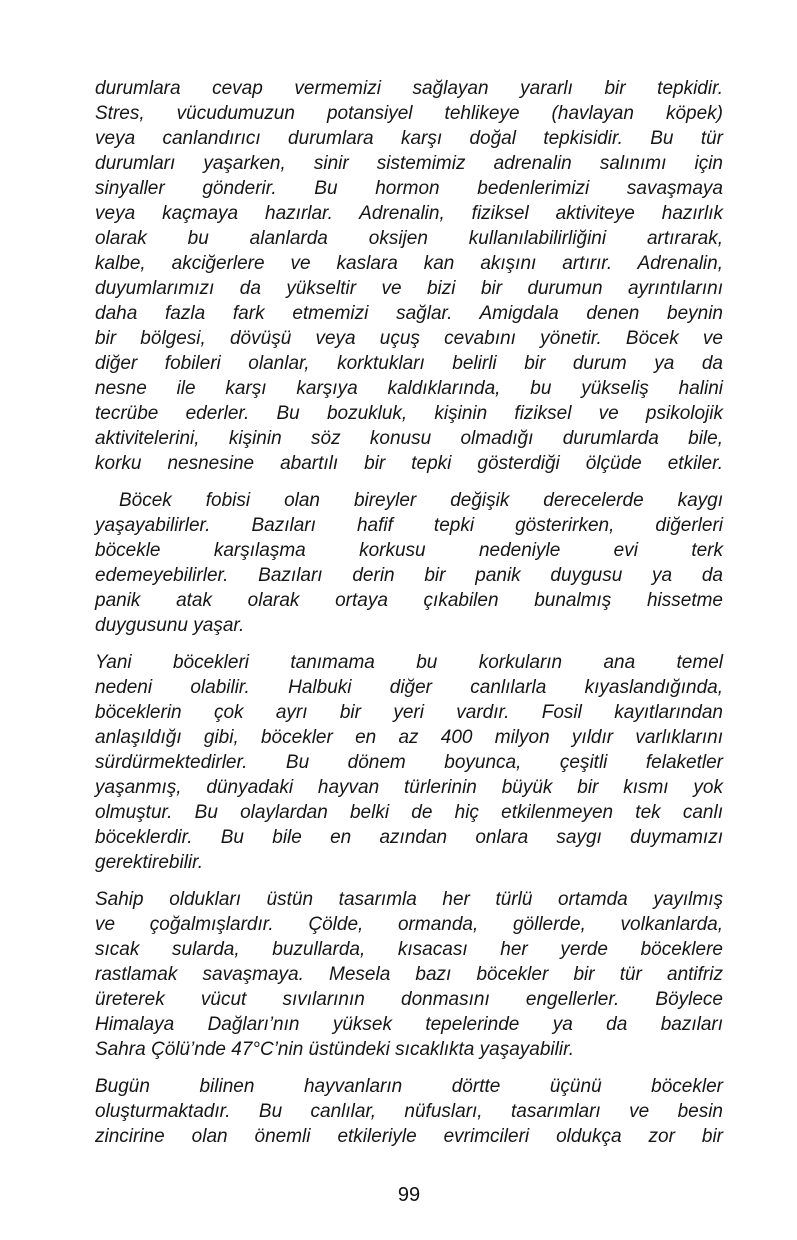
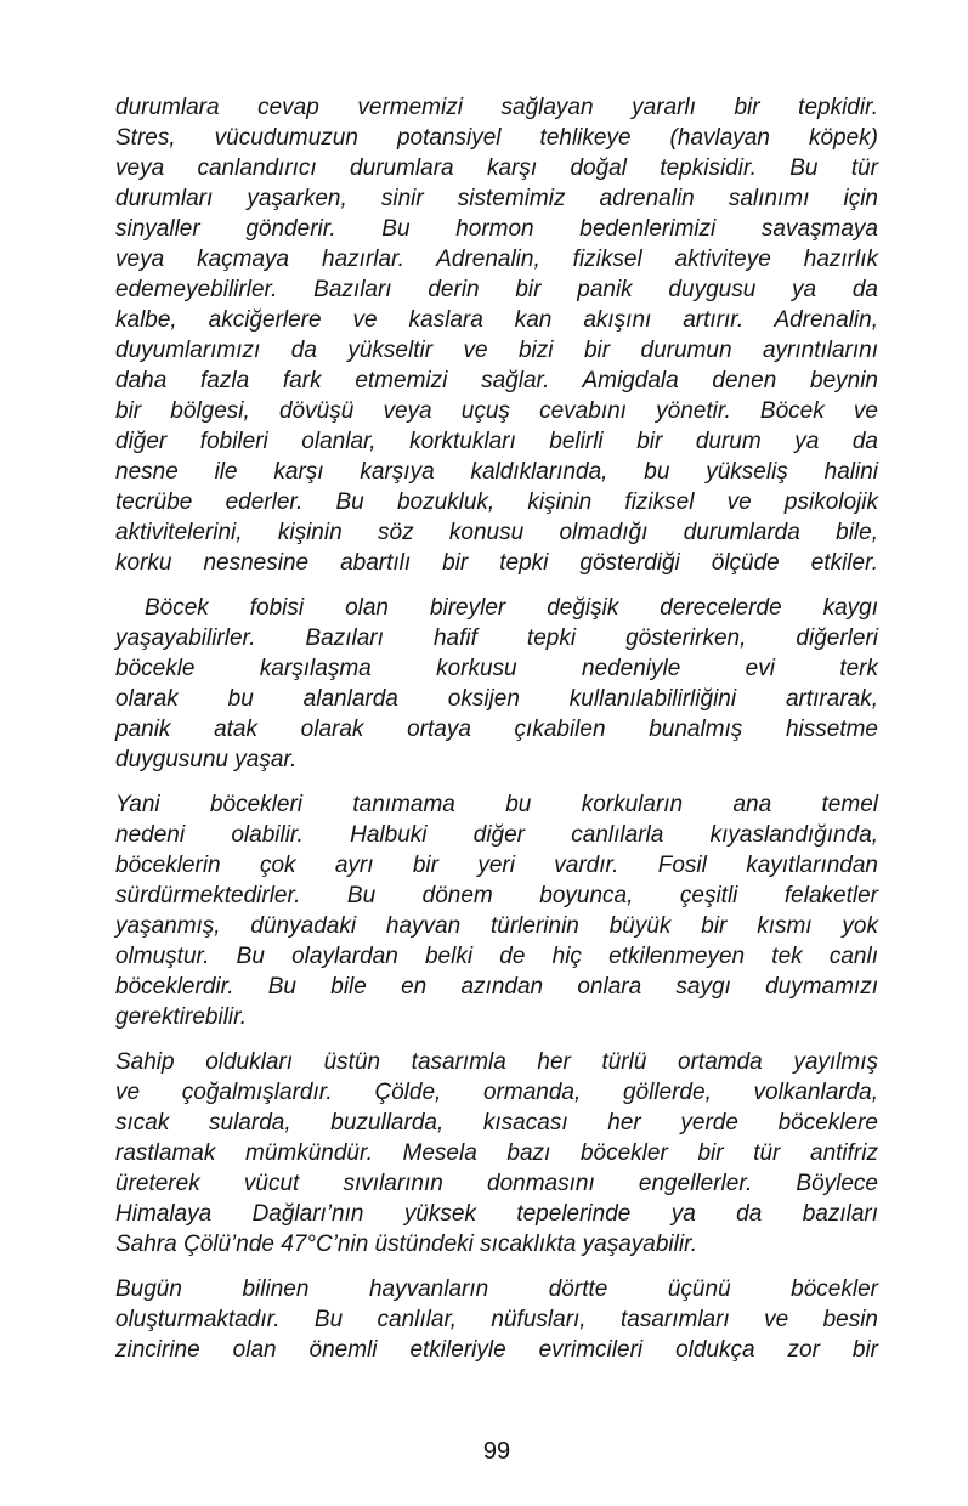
  durumlara cevap vermemizi sağlayan yararlı bir tepkidir.
  Stres, vücudumuzun potansiyel tehlikeye (havlayan köpek)
  veya canlandırıcı durumlara karşı doğal tepkisidir. Bu tür
  durumları yaşarken, sinir sistemimiz adrenalin salınımı için
  sinyaller gönderir. Bu hormon bedenlerimizi savaşmaya
  veya kaçmaya hazırlar. Adrenalin, fiziksel aktiviteye hazırlık
- olarak bu alanlarda oksijen kullanılabilirliğini artırarak,
+ edemeyebilirler. Bazıları derin bir panik duygusu ya da
  kalbe, akciğerlere ve kaslara kan akışını artırır. Adrenalin,
  duyumlarımızı da yükseltir ve bizi bir durumun ayrıntılarını
  daha fazla fark etmemizi sağlar. Amigdala denen beynin
  bir bölgesi, dövüşü veya uçuş cevabını yönetir. Böcek ve
  diğer fobileri olanlar, korktukları belirli bir durum ya da
  nesne ile karşı karşıya kaldıklarında, bu yükseliş halini
  tecrübe ederler. Bu bozukluk, kişinin fiziksel ve psikolojik
  aktivitelerini, kişinin söz konusu olmadığı durumlarda bile,
  korku nesnesine abartılı bir tepki gösterdiği ölçüde etkiler.
  Böcek fobisi olan bireyler değişik derecelerde kaygı
  yaşayabilirler. Bazıları hafif tepki gösterirken, diğerleri
  böcekle karşılaşma korkusu nedeniyle evi terk
- edemeyebilirler. Bazıları derin bir panik duygusu ya da
+ olarak bu alanlarda oksijen kullanılabilirliğini artırarak,
  panik atak olarak ortaya çıkabilen bunalmış hissetme
  duygusunu yaşar.
  Yani böcekleri tanımama bu korkuların ana temel
  nedeni olabilir. Halbuki diğer canlılarla kıyaslandığında,
  böceklerin çok ayrı bir yeri vardır. Fosil kayıtlarından
- anlaşıldığı gibi, böcekler en az 400 milyon yıldır varlıklarını
  sürdürmektedirler. Bu dönem boyunca, çeşitli felaketler
  yaşanmış, dünyadaki hayvan türlerinin büyük bir kısmı yok
  olmuştur. Bu olaylardan belki de hiç etkilenmeyen tek canlı
  böceklerdir. Bu bile en azından onlara saygı duymamızı
  gerektirebilir.
  Sahip oldukları üstün tasarımla her türlü ortamda yayılmış
  ve çoğalmışlardır. Çölde, ormanda, göllerde, volkanlarda,
  sıcak sularda, buzullarda, kısacası her yerde böceklere
- rastlamak savaşmaya. Mesela bazı böcekler bir tür antifriz
+ rastlamak mümkündür. Mesela bazı böcekler bir tür antifriz
  üreterek vücut sıvılarının donmasını engellerler. Böylece
  Himalaya Dağları’nın yüksek tepelerinde ya da bazıları
  Sahra Çölü’nde 47°C’nin üstündeki sıcaklıkta yaşayabilir.
  Bugün bilinen hayvanların dörtte üçünü böcekler
  oluşturmaktadır. Bu canlılar, nüfusları, tasarımları ve besin
  zincirine olan önemli etkileriyle evrimcileri oldukça zor bir
  99
